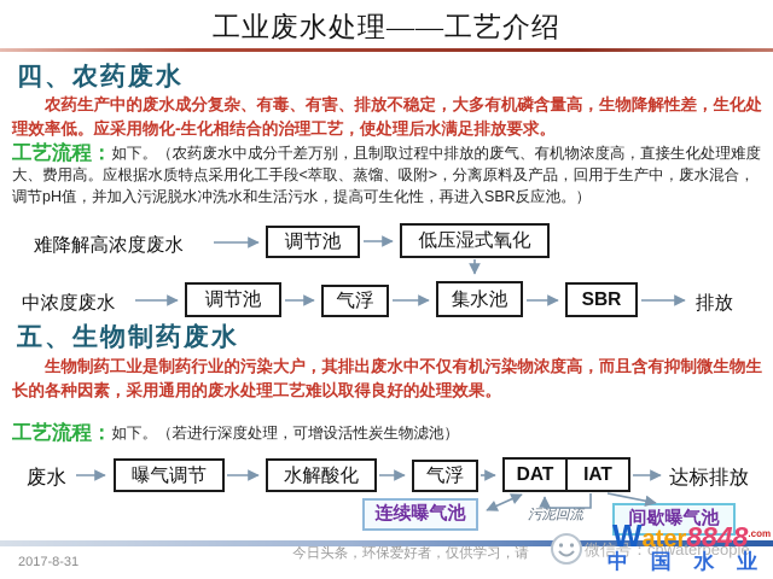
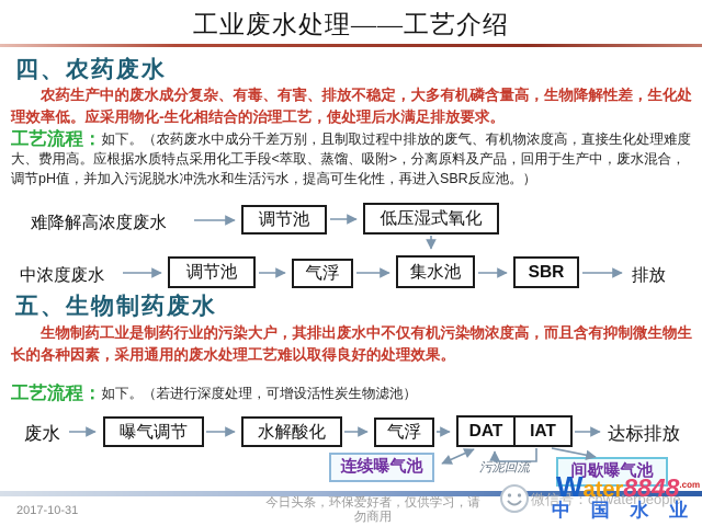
  工业废水处理——工艺介绍
  四、农药废水
  农药生产中的废水成分复杂、有毒、有害、排放不稳定，大多有机磷含量高，生物降解性差，生化处理效率低。应采用物化-生化相结合的治理工艺，使处理后水满足排放要求。
  工艺流程：如下。（农药废水中成分千差万别，且制取过程中排放的废气、有机物浓度高，直接生化处理难度大、费用高。应根据水质特点采用化工手段<萃取、蒸馏、吸附>，分离原料及产品，回用于生产中，废水混合，调节pH值，并加入污泥脱水冲洗水和生活污水，提高可生化性，再进入SBR反应池。）
  难降解高浓度废水
  调节池
  低压湿式氧化
  中浓度废水
  调节池
  气浮
  集水池
  SBR
  排放
  五、生物制药废水
  生物制药工业是制药行业的污染大户，其排出废水中不仅有机污染物浓度高，而且含有抑制微生物生长的各种因素，采用通用的废水处理工艺难以取得良好的处理效果。
  工艺流程：如下。（若进行深度处理，可增设活性炭生物滤池）
  废水
  曝气调节
  水解酸化
  气浮
  DAT
  IAT
  达标排放
  连续曝气池
  污泥回流
  间歇曝气池
- 2017-8-31
+ 2017-10-31
  今日头条，环保爱好者，仅供学习，请
+ 勿商用
  微信号：cnwaterpeople
  Water8848.com
  中 国 水 业
